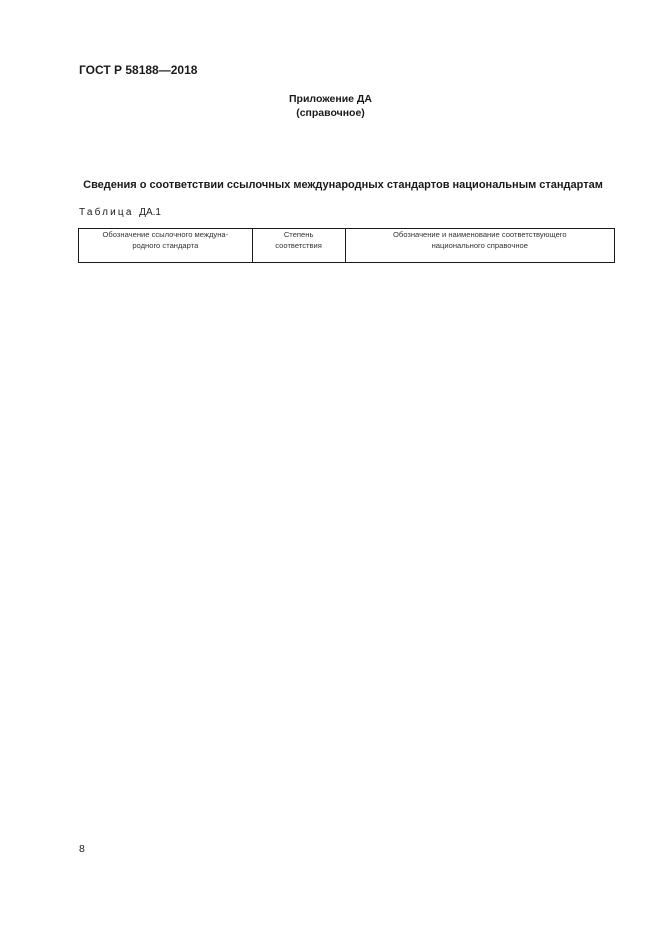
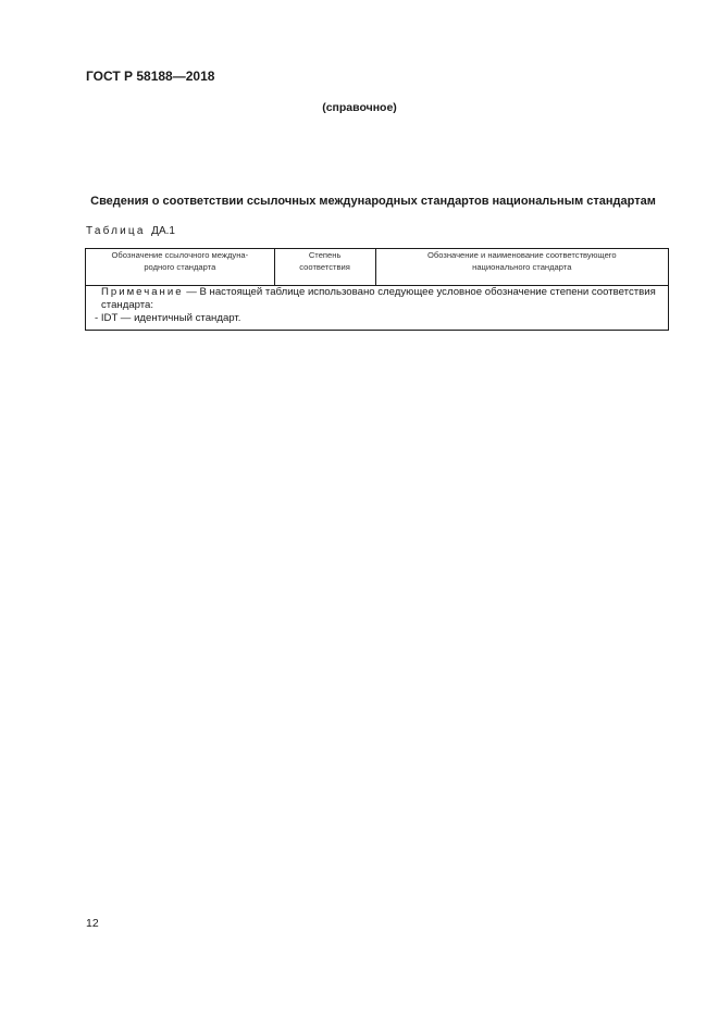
  ГОСТ Р 58188—2018
- Приложение ДА
  (справочное)
  Сведения о соответствии ссылочных международных стандартов национальным стандартам
  Таблица ДА.1
- Обозначение ссылочного междуна-родного стандарта	Степень соответствия	Обозначение и наименование соответствующего национального справочное
+ Обозначение ссылочного междуна-родного стандарта	Степень соответствия	Обозначение и наименование соответствующего национального стандарта
+ Примечание — В настоящей таблице использовано следующее условное обозначение степени соответствия стандарта: - IDT — идентичный стандарт.
- 8
+ 12
